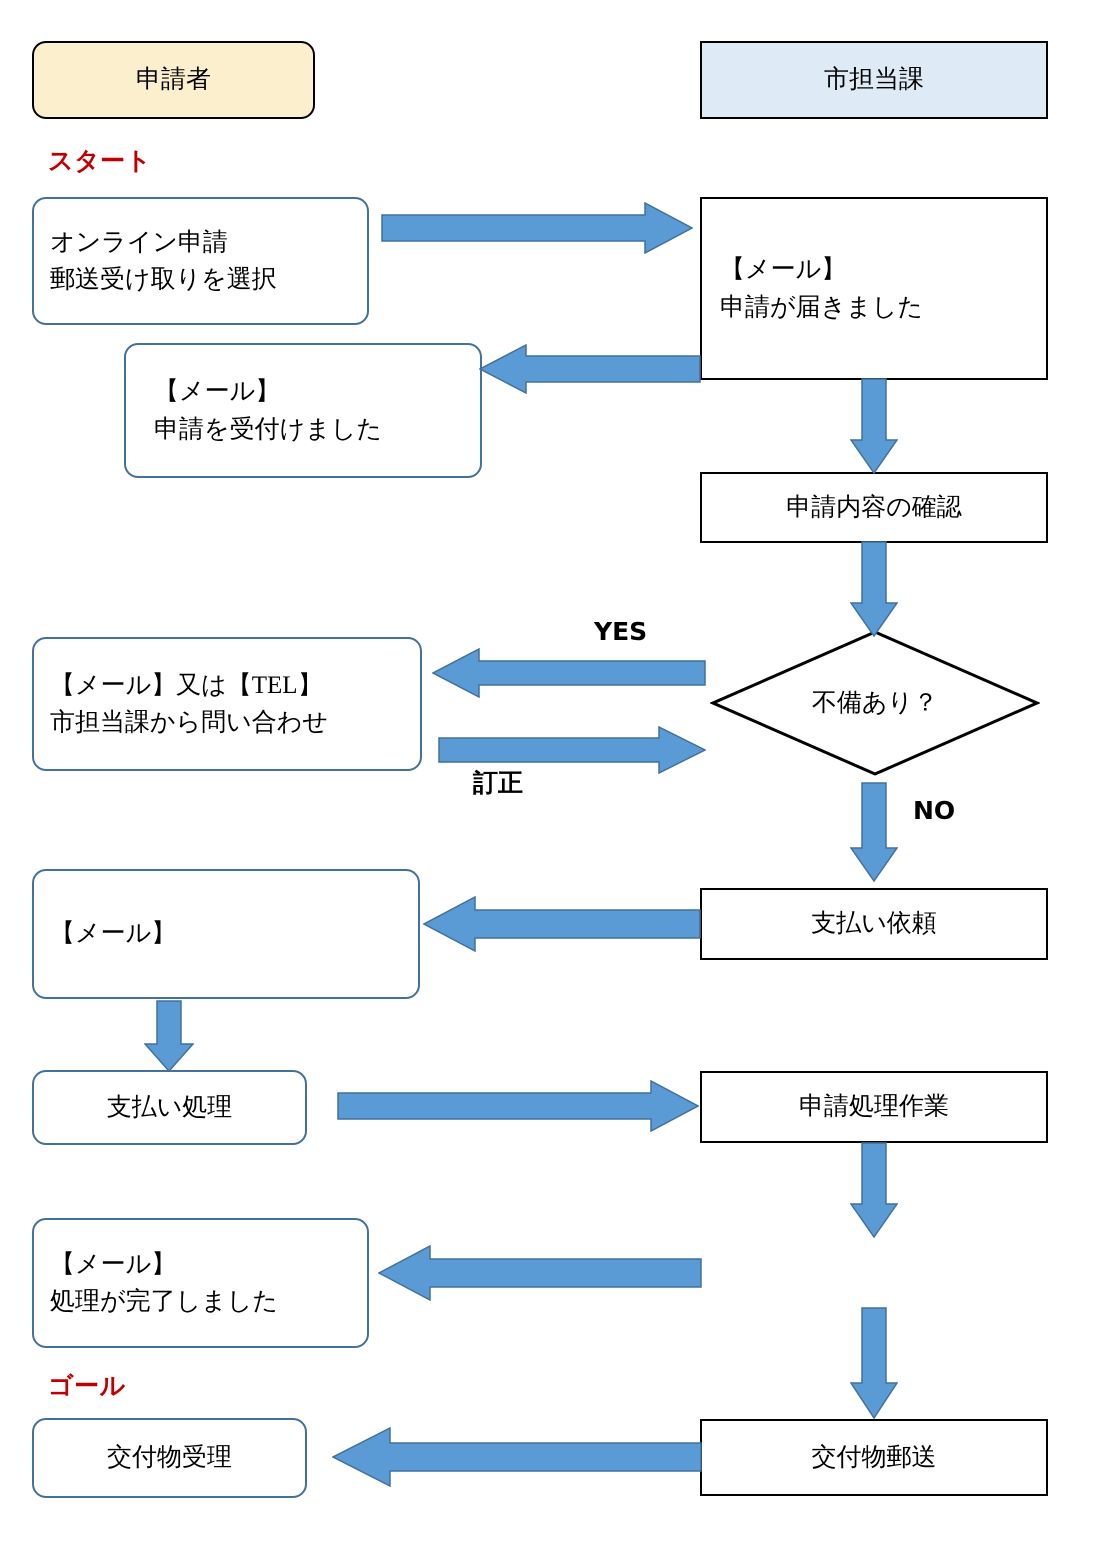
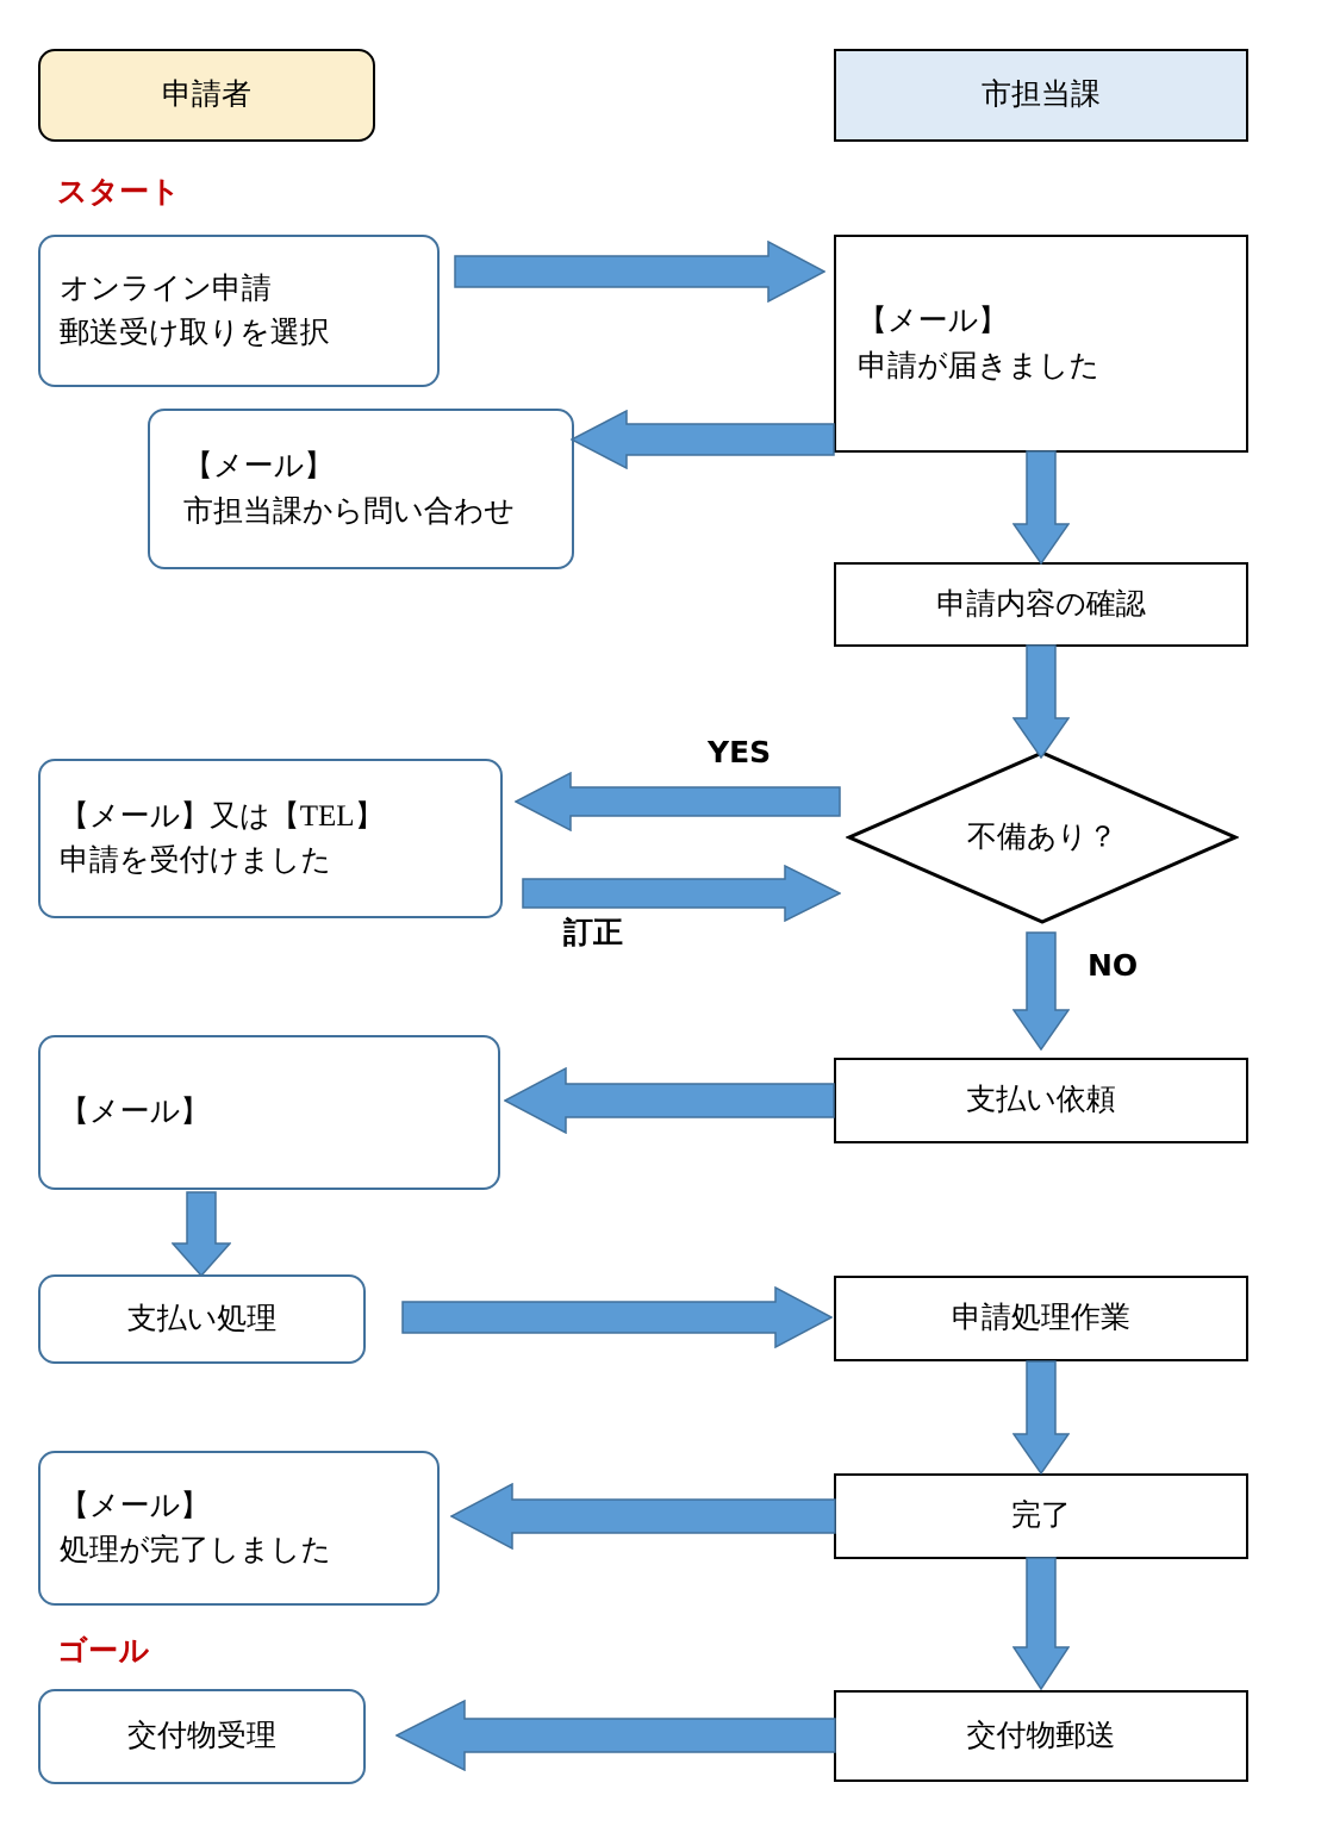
  申請者
  市担当課
  スタート
  ゴール
  オンライン申請
  郵送受け取りを選択
  【メール】
- 申請を受付けました
+ 市担当課から問い合わせ
  【メール】又は【TEL】
- 市担当課から問い合わせ
+ 申請を受付けました
  【メール】
  支払い処理
  【メール】
  処理が完了しました
  交付物受理
  【メール】
  申請が届きました
  申請内容の確認
  支払い依頼
  申請処理作業
+ 完了
  交付物郵送
  不備あり？
  YES
  NO
  訂正
